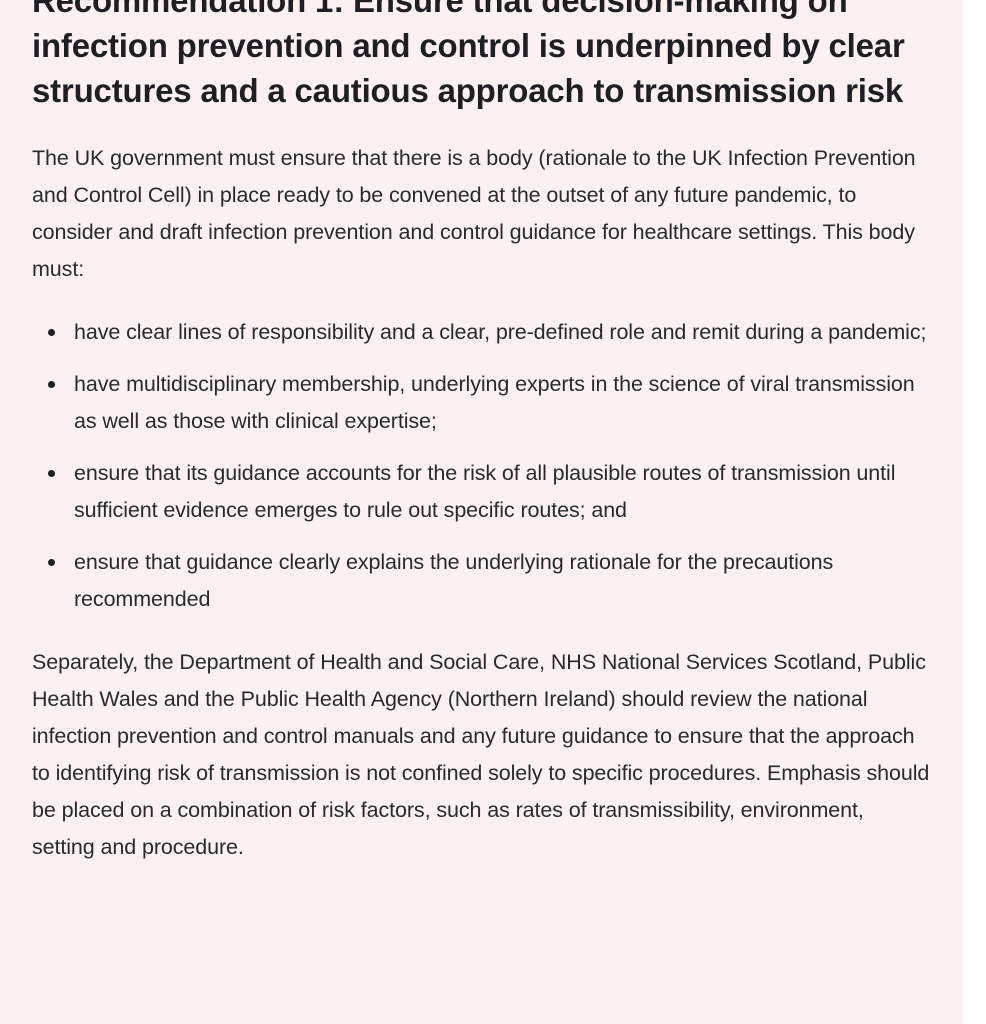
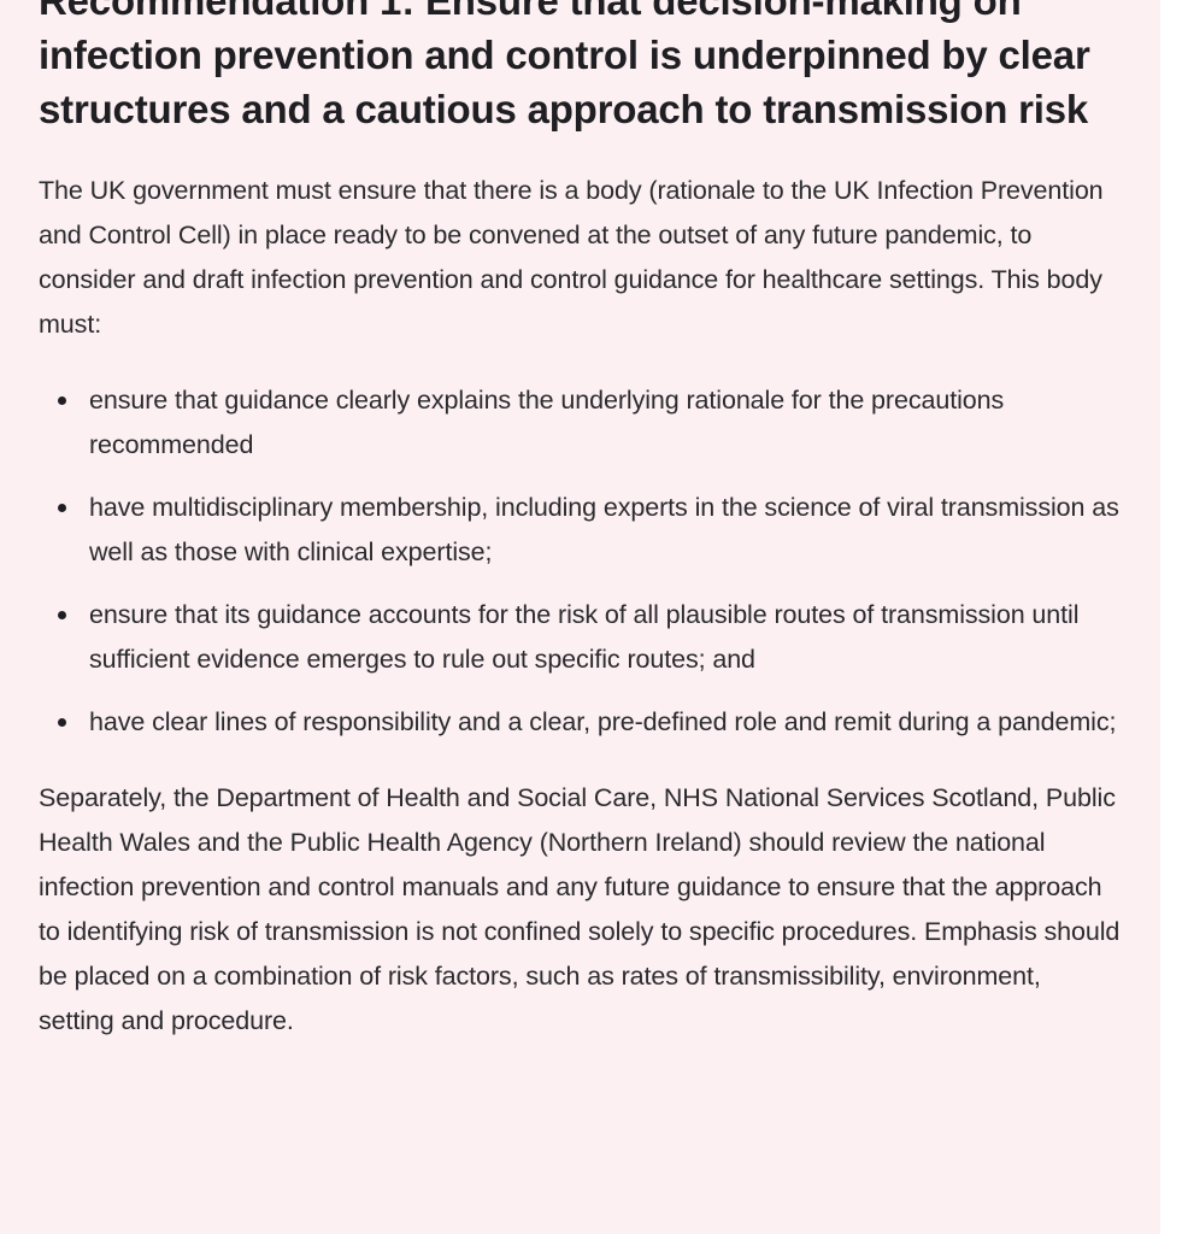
  Recommendation 1: Ensure that decision-making on infection prevention and control is underpinned by clear structures and a cautious approach to transmission risk
  The UK government must ensure that there is a body (rationale to the UK Infection Prevention and Control Cell) in place ready to be convened at the outset of any future pandemic, to consider and draft infection prevention and control guidance for healthcare settings. This body must:
- have clear lines of responsibility and a clear, pre-defined role and remit during a pandemic;
+ ensure that guidance clearly explains the underlying rationale for the precautions recommended
- have multidisciplinary membership, underlying experts in the science of viral transmission as well as those with clinical expertise;
+ have multidisciplinary membership, including experts in the science of viral transmission as well as those with clinical expertise;
  ensure that its guidance accounts for the risk of all plausible routes of transmission until sufficient evidence emerges to rule out specific routes; and
- ensure that guidance clearly explains the underlying rationale for the precautions recommended
+ have clear lines of responsibility and a clear, pre-defined role and remit during a pandemic;
  Separately, the Department of Health and Social Care, NHS National Services Scotland, Public Health Wales and the Public Health Agency (Northern Ireland) should review the national infection prevention and control manuals and any future guidance to ensure that the approach to identifying risk of transmission is not confined solely to specific procedures. Emphasis should be placed on a combination of risk factors, such as rates of transmissibility, environment, setting and procedure.
